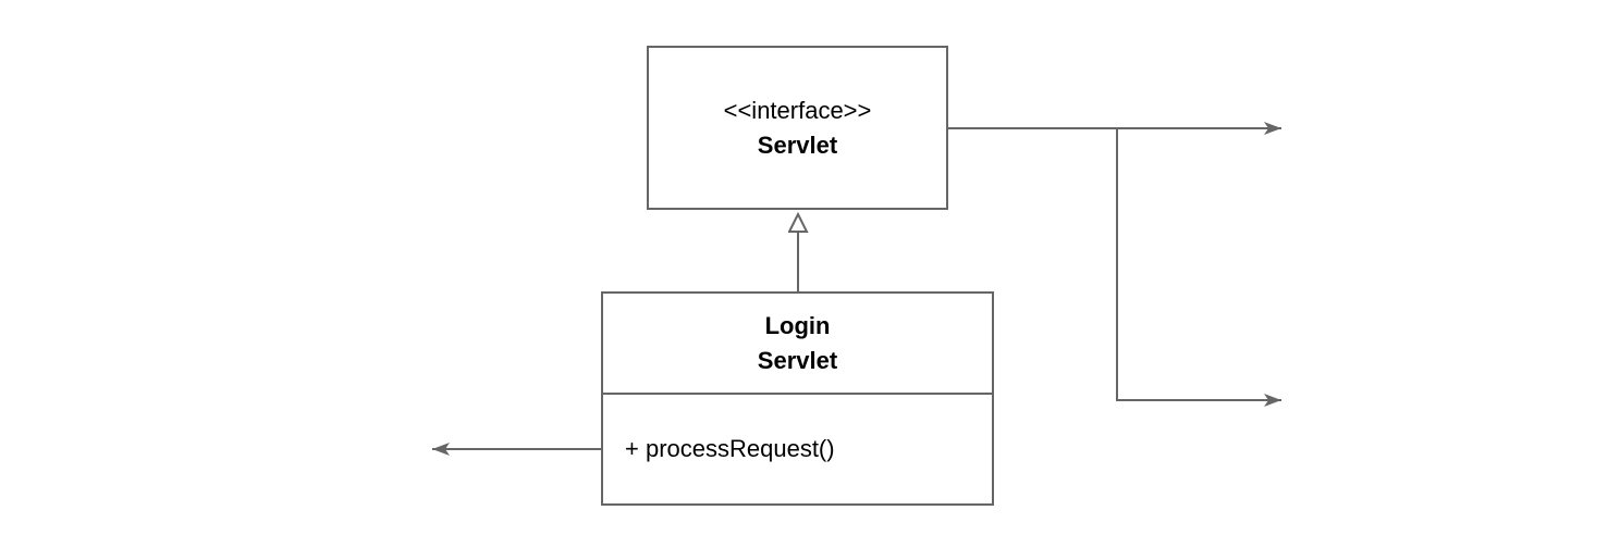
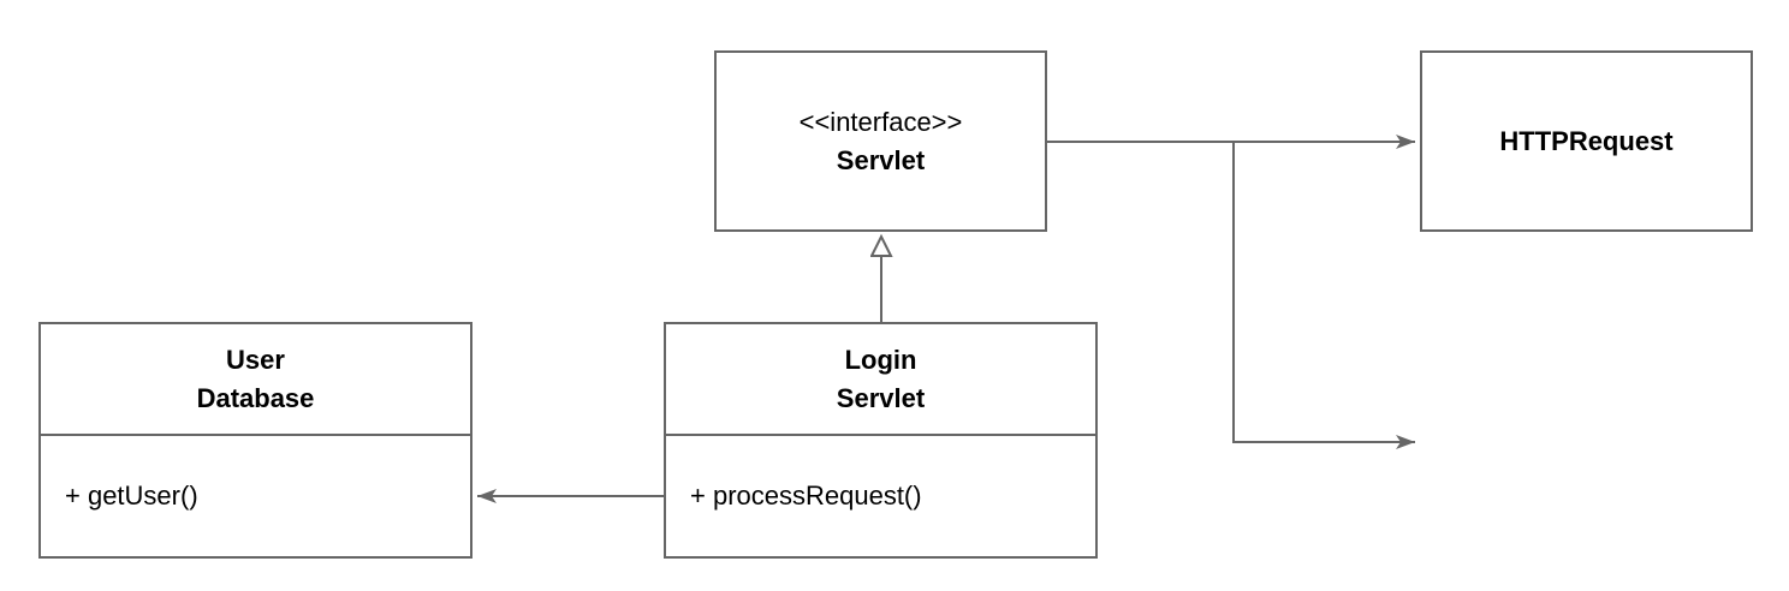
  <<interface>>
  Servlet
+ HTTPRequest
+ User
+ Database
+ + getUser()
  Login
  Servlet
  + processRequest()
